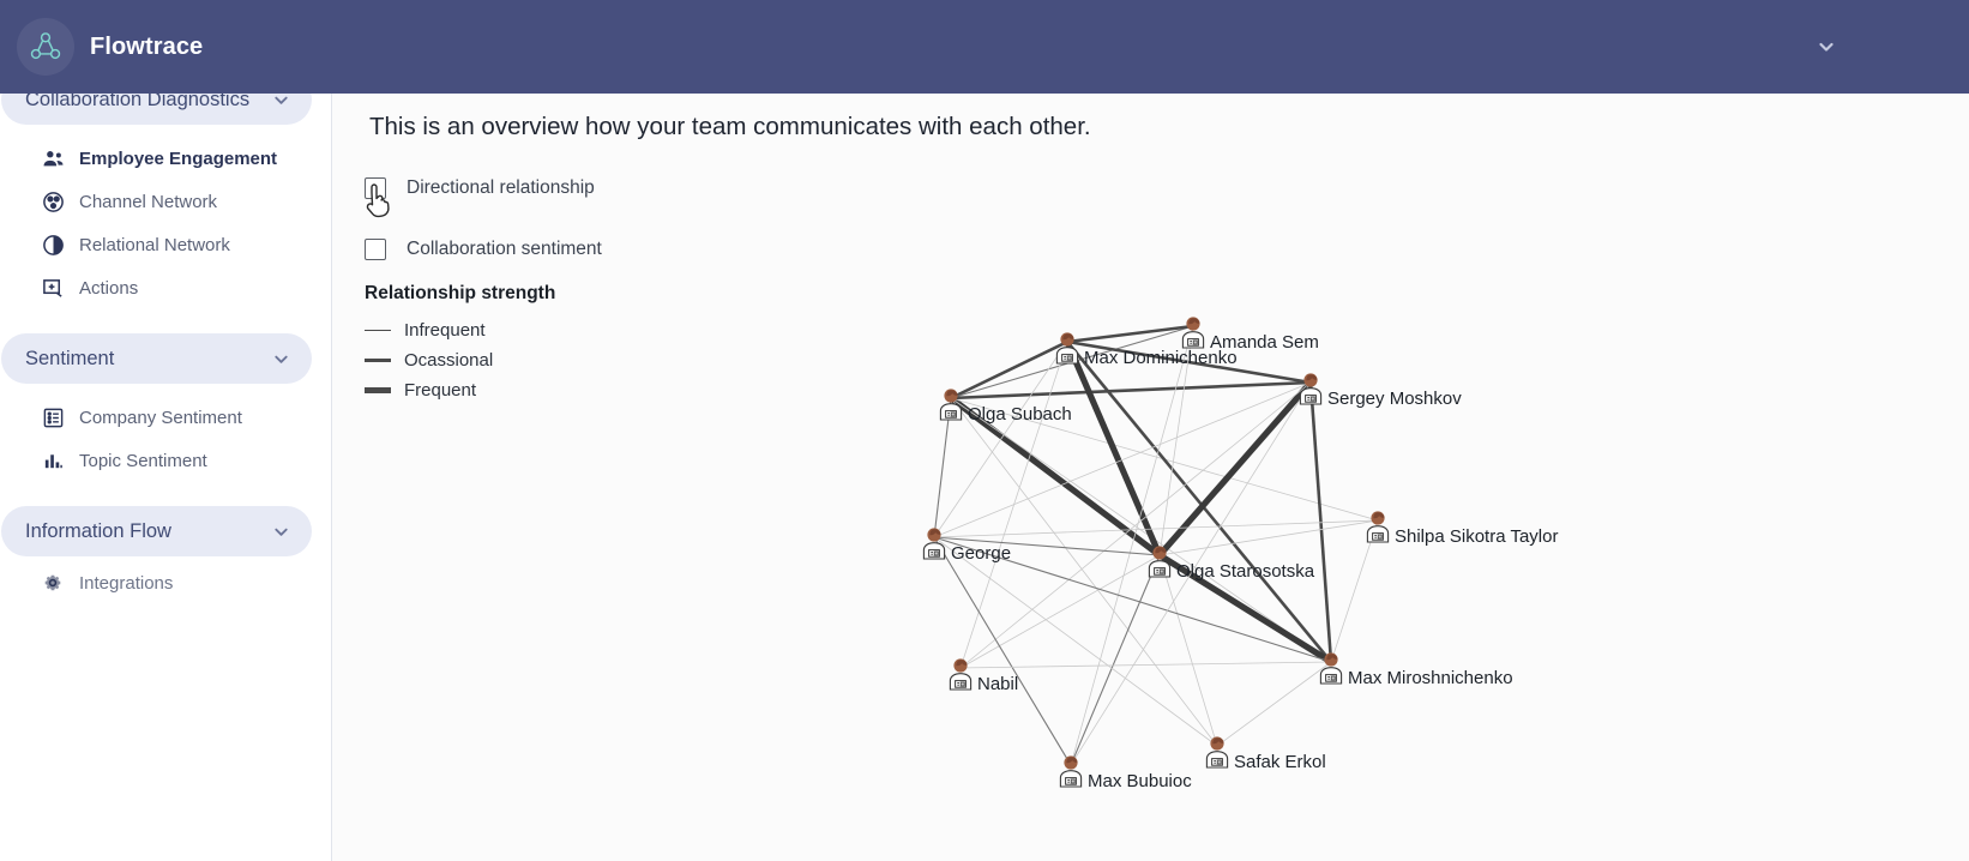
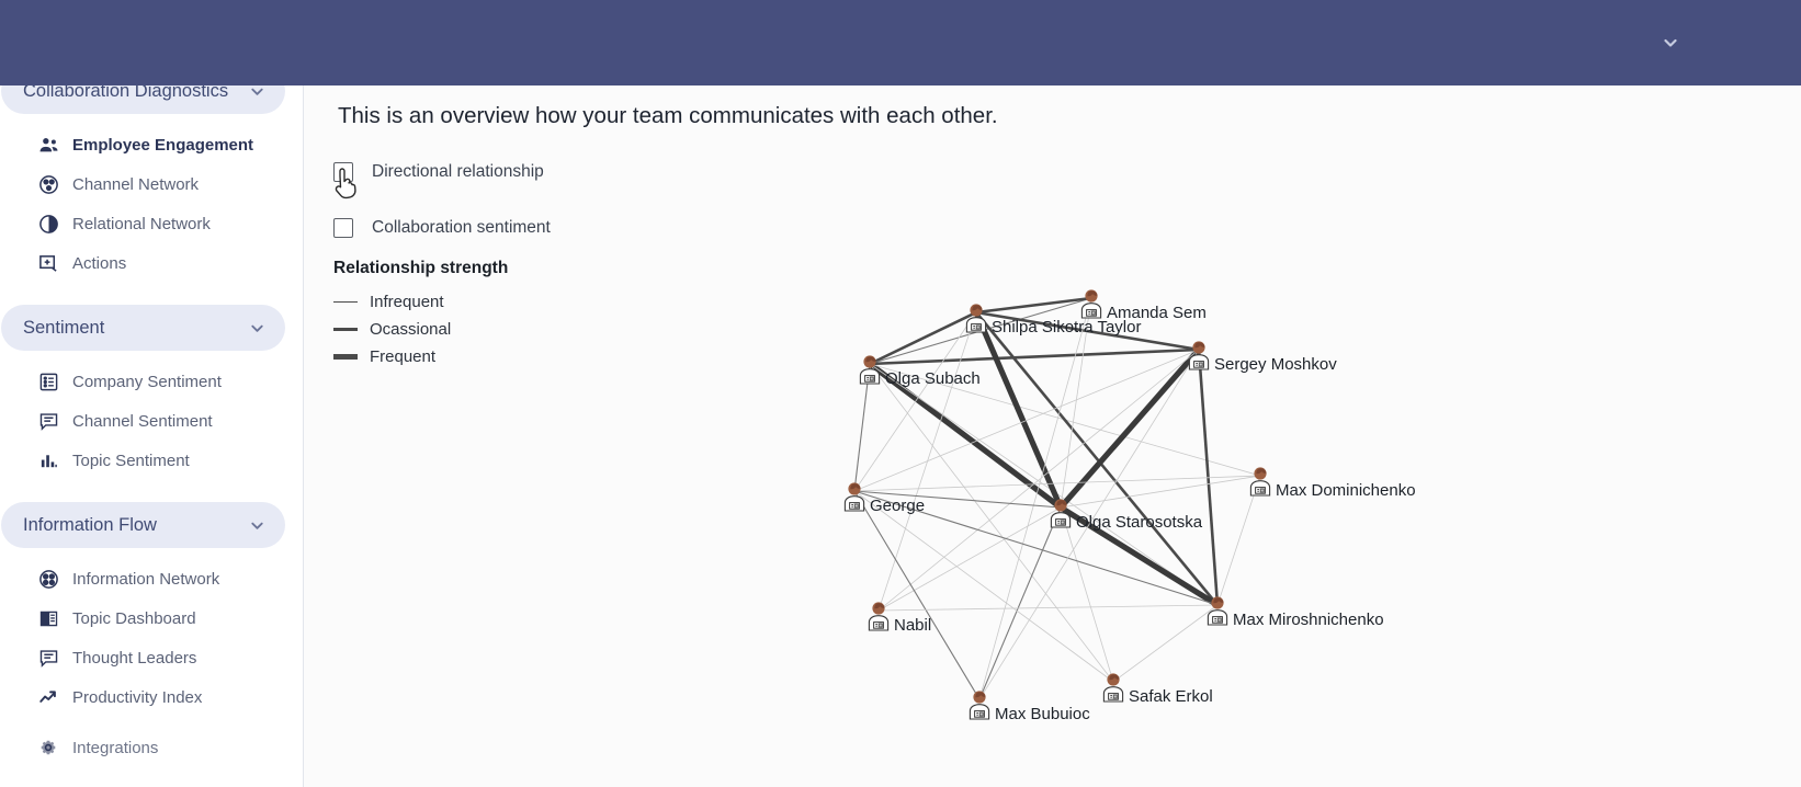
  Collaboration Diagnostics
  Employee Engagement
  Channel Network
  Relational Network
  Actions
  Sentiment
  Company Sentiment
+ Channel Sentiment
  Topic Sentiment
  Information Flow
+ Information Network
+ Topic Dashboard
+ Thought Leaders
+ Productivity Index
  Integrations
  This is an overview how your team communicates with each other.
  Directional relationship
  Collaboration sentiment
  Relationship strength
  Infrequent
  Ocassional
  Frequent
  Amanda Sem
- Max Dominichenko
+ Shilpa Sikotra Taylor
  Sergey Moshkov
  Olga Subach
- Shilpa Sikotra Taylor
+ Max Dominichenko
  George
  Olga Starosotska
  Max Miroshnichenko
  Nabil
  Safak Erkol
  Max Bubuioc
- Flowtrace
